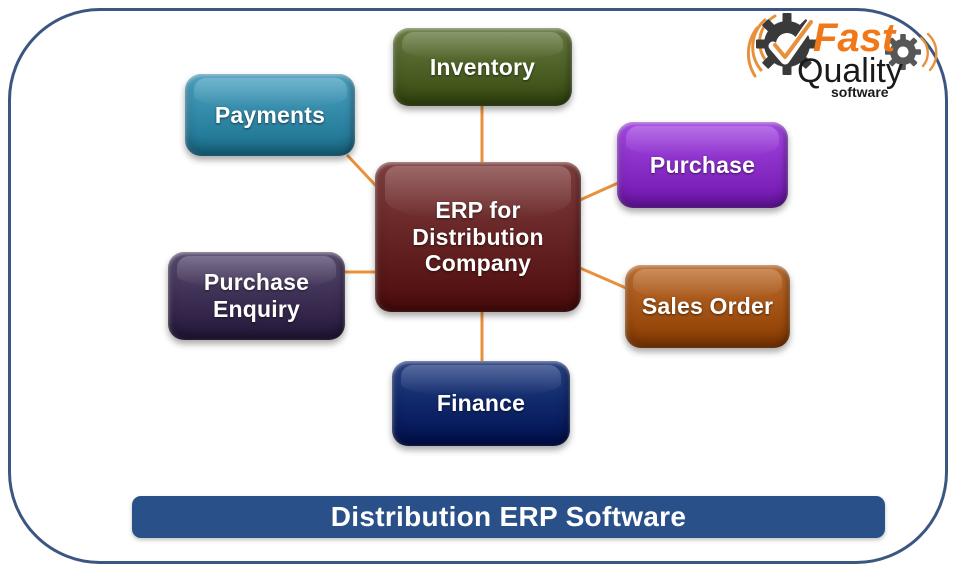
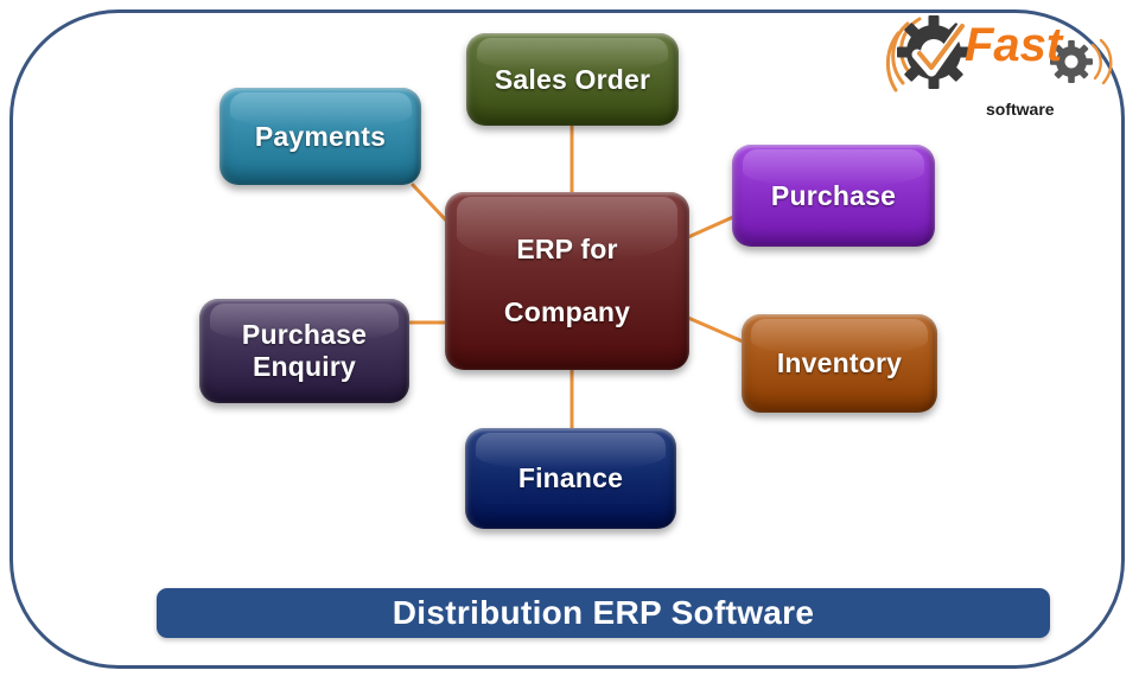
- Distribution
  Company
- Inventory
+ Sales Order
  Payments
  Purchase
- Sales Order
+ Inventory
  Enquiry
  Finance
  Distribution ERP Software
  Fast
- Quality
  software
